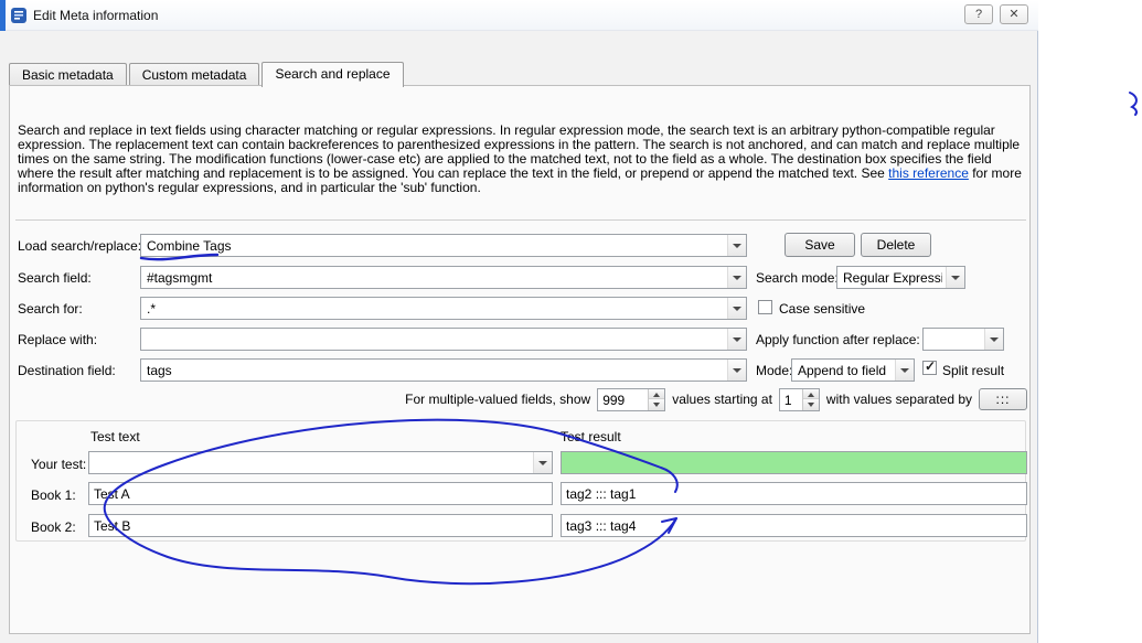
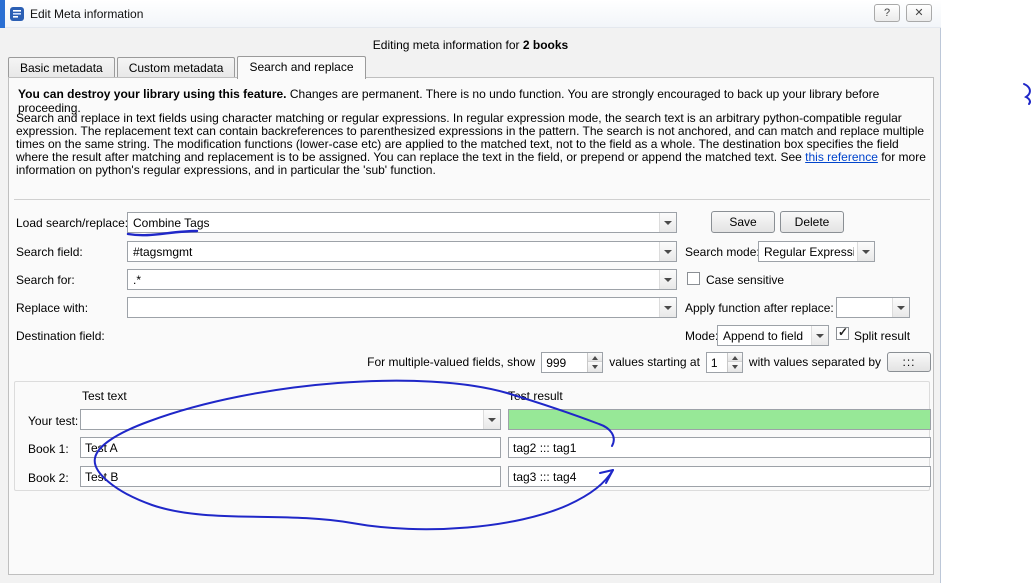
  Edit Meta information
  ?
  ✕
+ Editing meta information for 2 books
  Basic metadata
  Custom metadata
  Search and replace
+ You can destroy your library using this feature. Changes are permanent. There is no undo function. You are strongly encouraged to back up your library before proceeding.
  Search and replace in text fields using character matching or regular expressions. In regular expression mode, the search text is an arbitrary python-compatible regular expression. The replacement text can contain backreferences to parenthesized expressions in the pattern. The search is not anchored, and can match and replace multiple times on the same string. The modification functions (lower-case etc) are applied to the matched text, not to the field as a whole. The destination box specifies the field where the result after matching and replacement is to be assigned. You can replace the text in the field, or prepend or append the matched text. See this reference for more information on python's regular expressions, and in particular the 'sub' function.
  Load search/replace
  Combine Tags
  Save
  Delete
  Search field:
  #tagsmgmt
  Search mode
  Regular Express
  Search for:
  .*
  Case sensitive
  Replace with:
  Apply function after replace:
  Destination field:
- tags
  Mode
  Append to field
  ✓
  Split result
  For multiple-valued fields, show
  999
  values starting at
  1
  with values separated by
  :::
  Test text
  Tst result
  Your test:
  Book 1:
  Tet A
  tag2 ::: tag1
  Book 2:
  Test B
  tag3 ::: tag4
